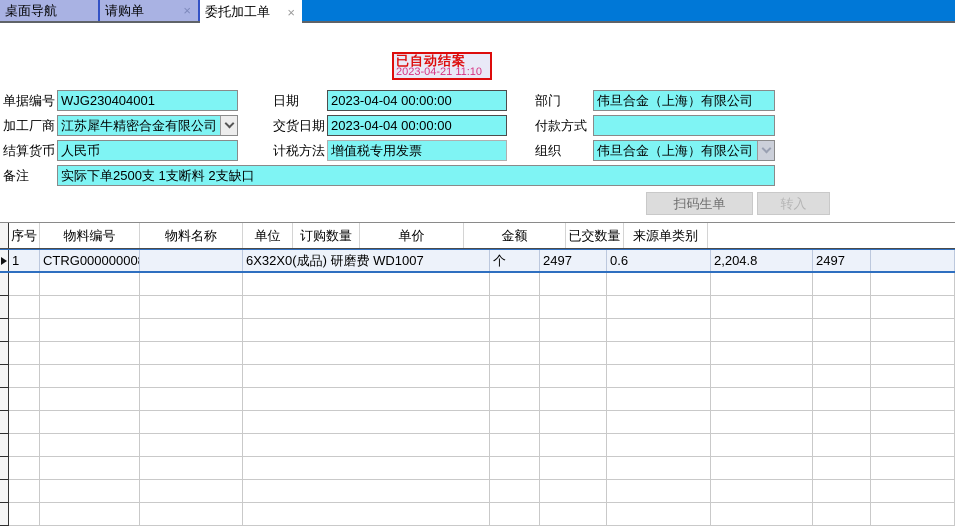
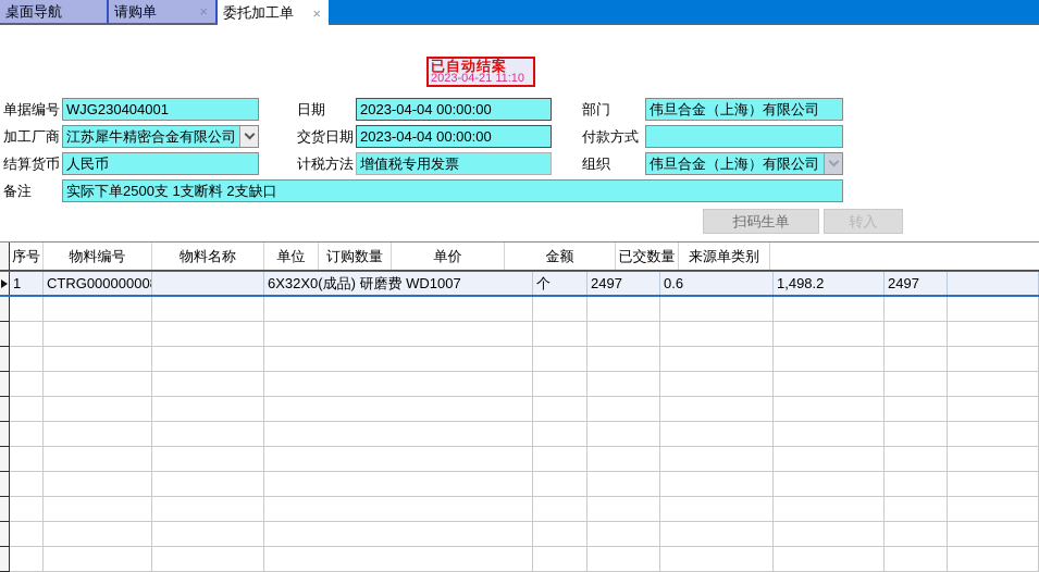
  桌面导航
  请购单
  ×
  委托加工单
  ×
  已自动结案
  2023-04-21 11:10
  单据编号
  WJG230404001
  加工厂商
  江苏犀牛精密合金有限公司
  结算货币
  人民币
  日期
  2023-04-04 00:00:00
  交货日期
  2023-04-04 00:00:00
  计税方法
  增值税专用发票
  部门
  伟旦合金（上海）有限公司
  付款方式
  组织
  伟旦合金（上海）有限公司
  备注
  实际下单2500支 1支断料 2支缺口
  扫码生单
  转入
  序号
  物料编号
  物料名称
  单位
  订购数量
  单价
  金额
  已交数量
  来源单类别
  1
  CTRG00000000
  6X32X0(成品) 研磨费 WD1007
  个
  2497
  0.6
- 2,204.8
+ 1,498.2
  2497
